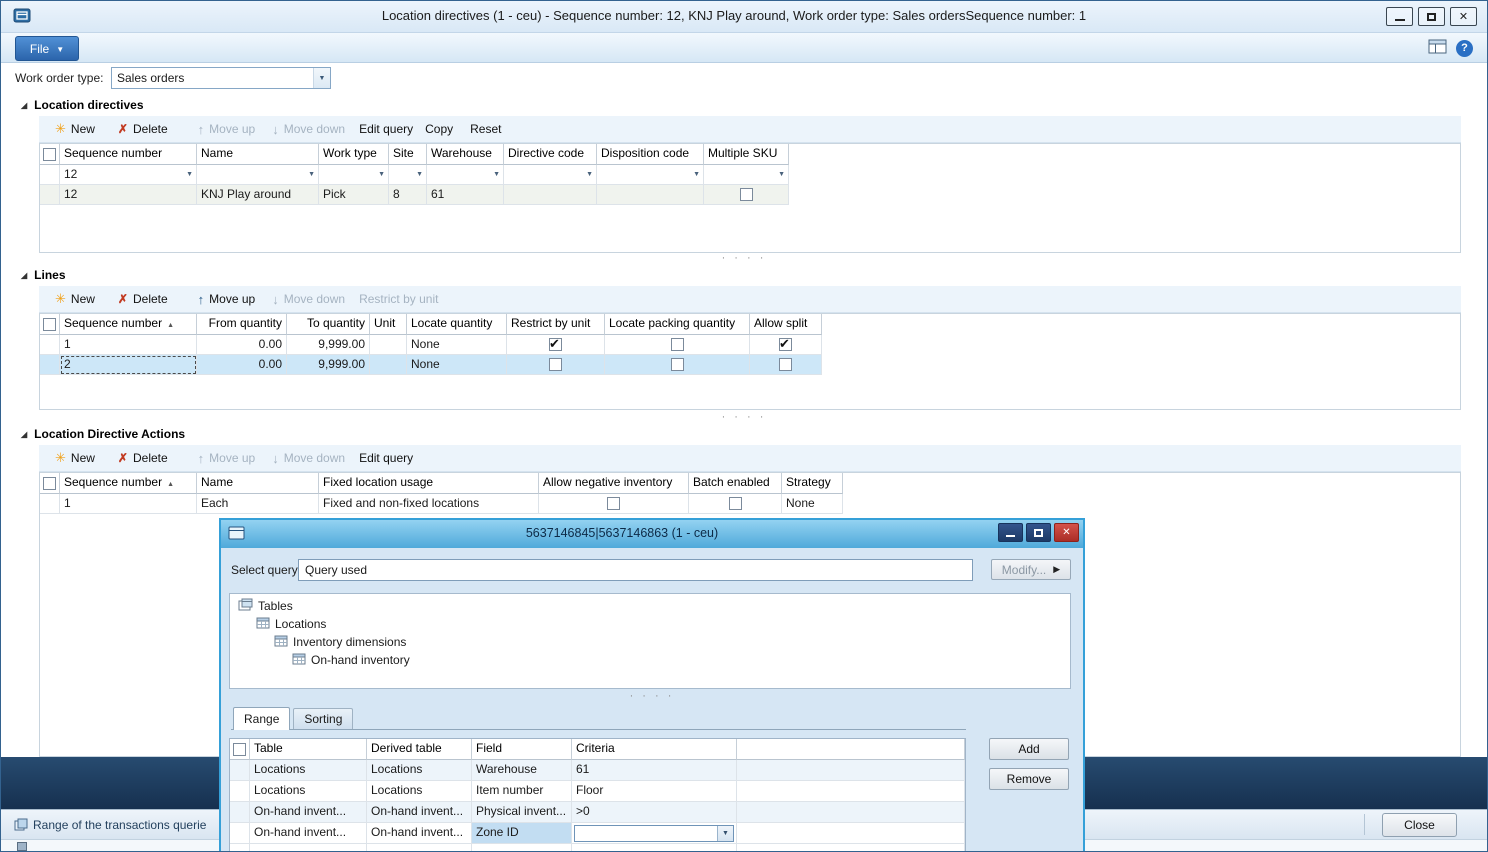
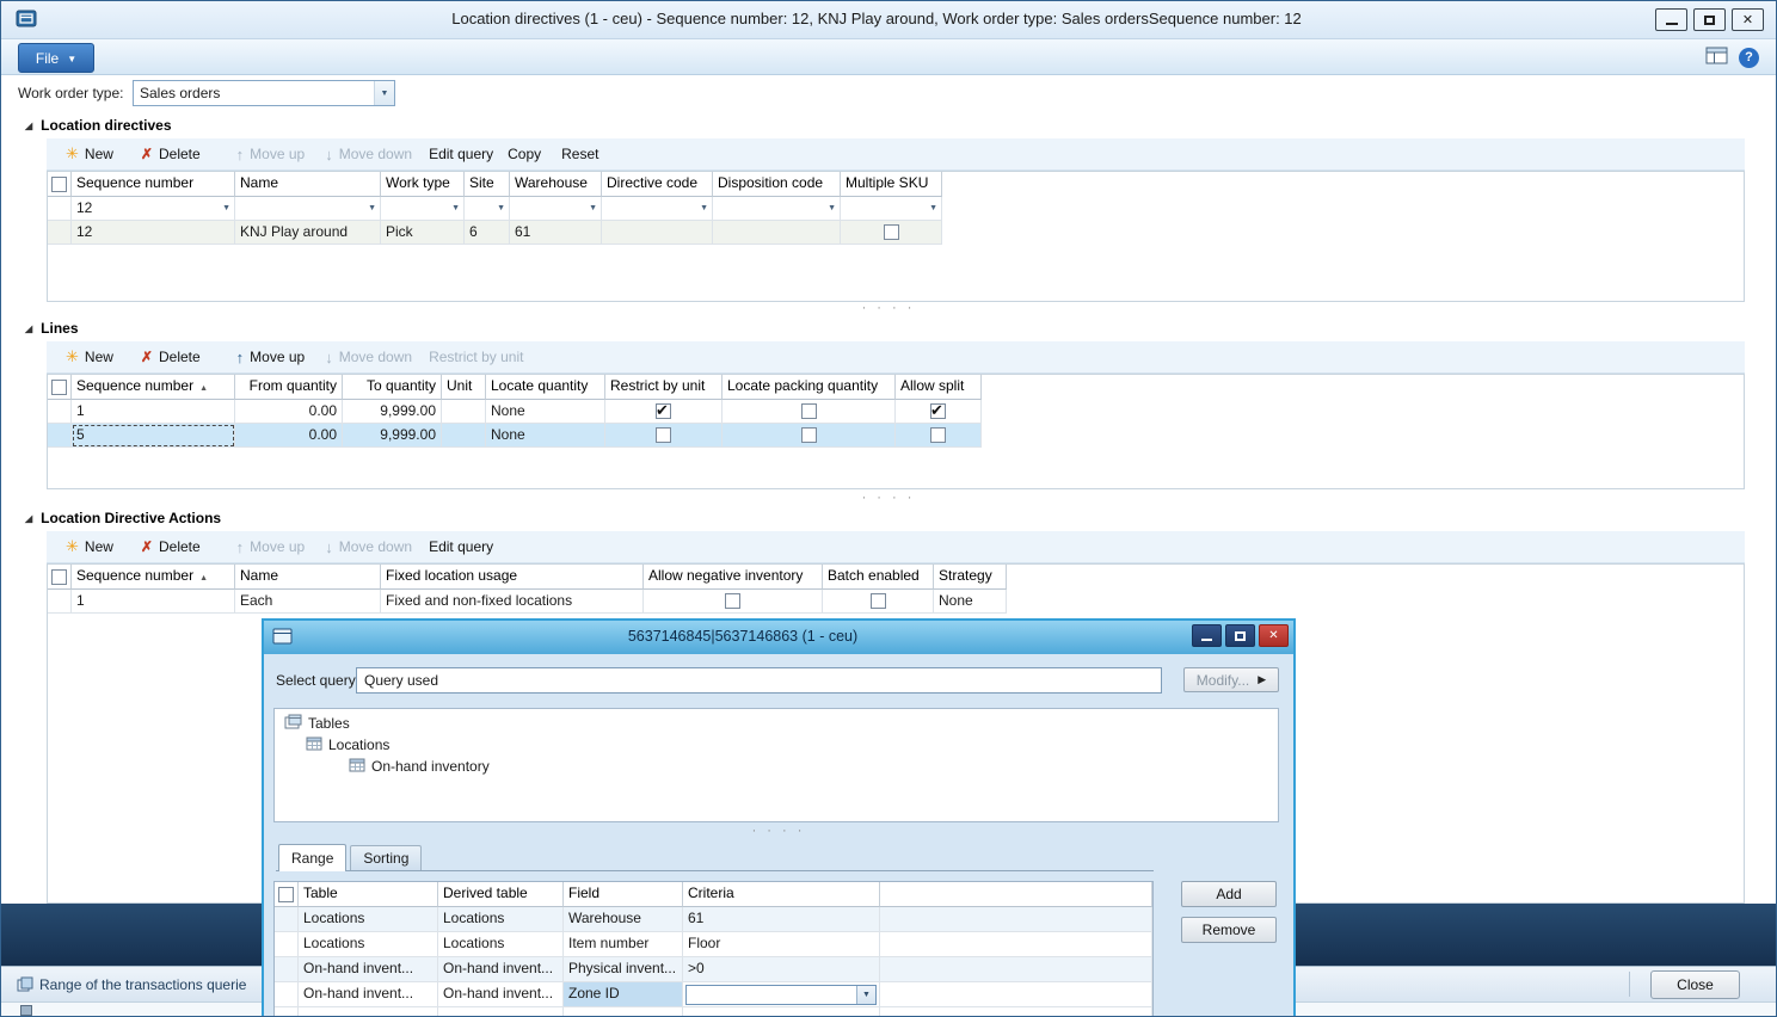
- Location directives (1 - ceu) - Sequence number: 12, KNJ Play around, Work order type: Sales ordersSequence number: 1
+ Location directives (1 - ceu) - Sequence number: 12, KNJ Play around, Work order type: Sales ordersSequence number: 12
  ✕
  File
  ▼
  ?
  Work order type:
  Sales orders
  ◢
  Location directives
  ✳
  New
  ✗
  Delete
  ↑
  Move up
  ↓
  Move down
  Edit query
  Copy
  Reset
  Sequence number
  Name
  Work type
  Site
  Warehouse
  Directive code
  Disposition code
  Multiple SKU
  12
  12
  KNJ Play around
  Pick
- 8
+ 6
  61
  ◢
  Lines
  ✳
  New
  ✗
  Delete
  ↑
  Move up
  ↓
  Move down
  Restrict by unit
  Sequence number
  From quantity
  To quantity
  Unit
  Locate quantity
  Restrict by unit
  Locate packing quantity
  Allow split
  1
  0.00
  9,999.00
  None
- 2
+ 5
  0.00
  9,999.00
  None
  ◢
  Location Directive Actions
  ✳
  New
  ✗
  Delete
  ↑
  Move up
  ↓
  Move down
  Edit query
  Sequence number
  Name
  Fixed location usage
  Allow negative inventory
  Batch enabled
  Strategy
  1
  Each
  Fixed and non-fixed locations
  None
  Range of the transactions querie
  Close
  5637146845|5637146863 (1 - ceu)
  ✕
  Select query
  Query used
  Modify...
  ▶
  Tables
  Locations
- Inventory dimensions
  On-hand inventory
  Range
  Sorting
  Table
  Derived table
  Field
  Criteria
  Locations
  Locations
  Warehouse
  61
  Locations
  Locations
  Item number
  Floor
  On-hand invent...
  On-hand invent...
  Physical invent...
  >0
  On-hand invent...
  On-hand invent...
  Zone ID
  Add
  Remove
